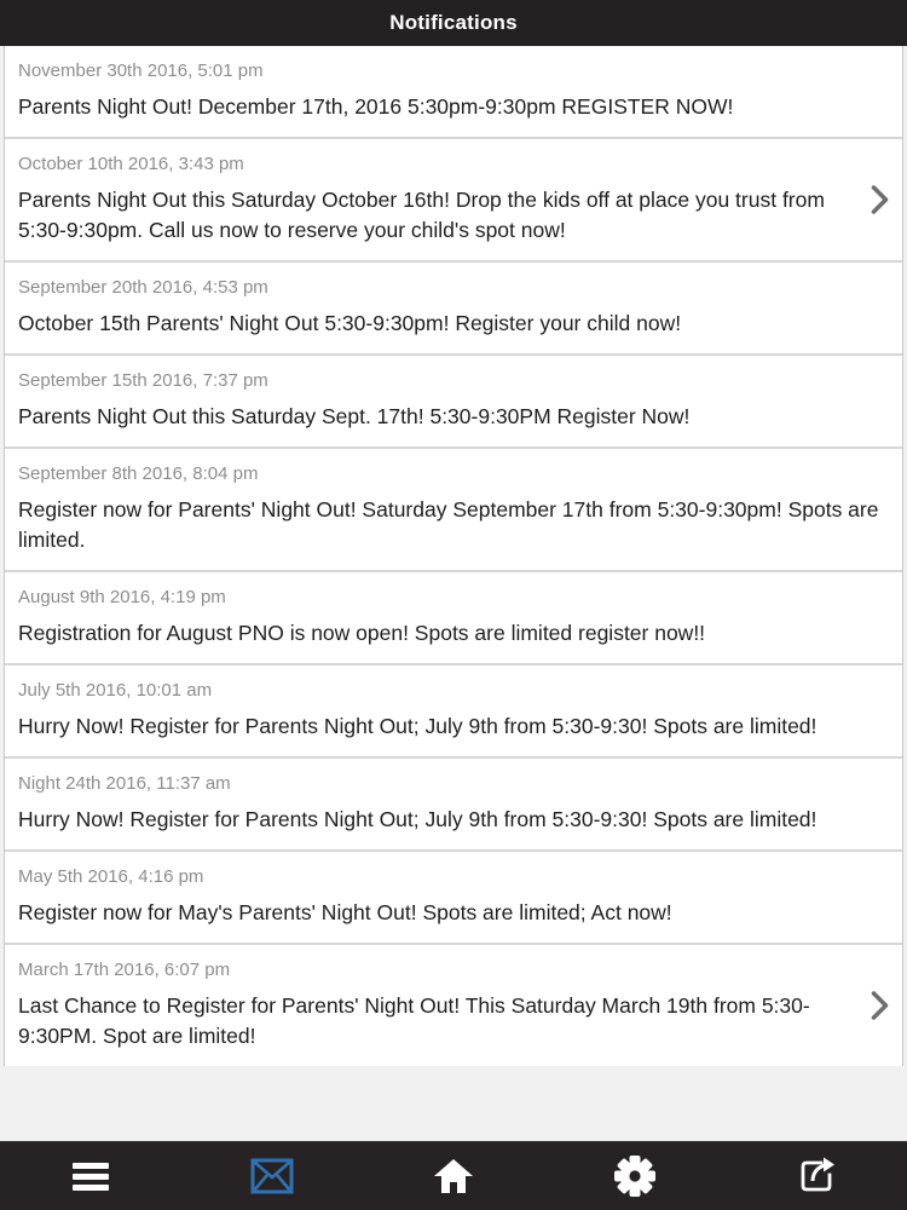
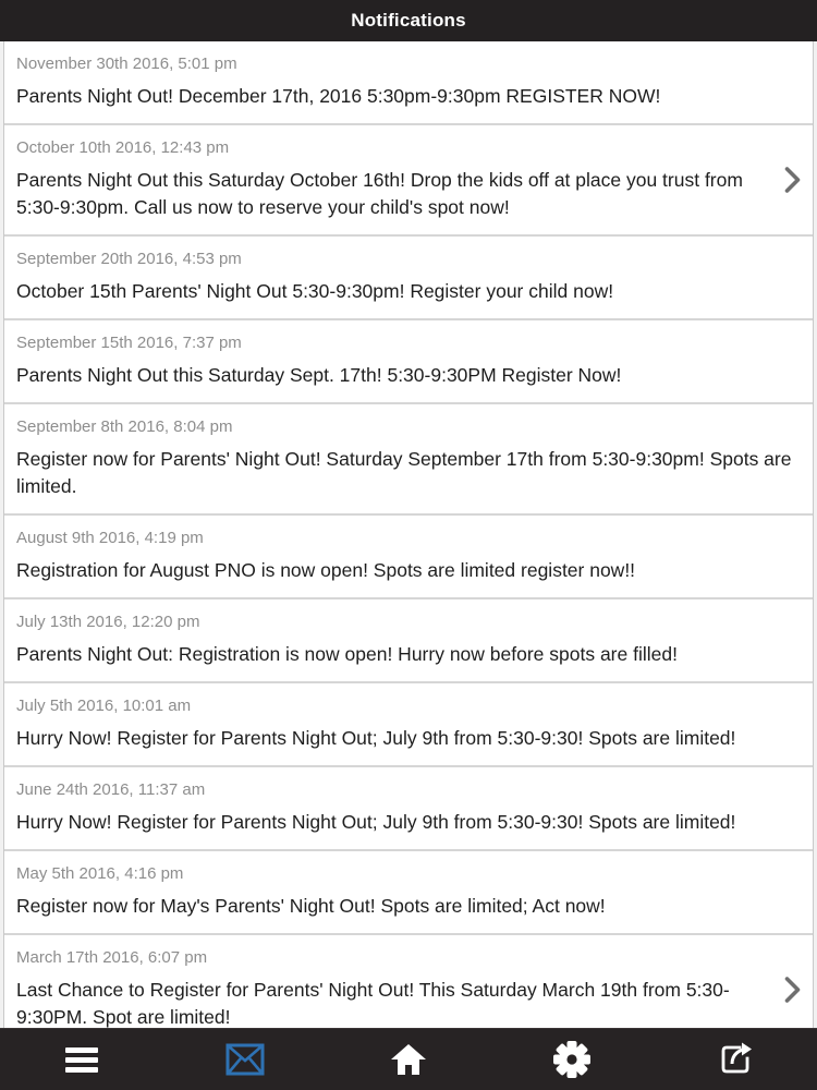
  Notifications
  November 30th 2016, 5:01 pm
  Parents Night Out! December 17th, 2016 5:30pm-9:30pm REGISTER NOW!
- October 10th 2016, 3:43 pm
+ October 10th 2016, 12:43 pm
  Parents Night Out this Saturday October 16th! Drop the kids off at place you trust from 5:30-9:30pm. Call us now to reserve your child's spot now!
  September 20th 2016, 4:53 pm
  October 15th Parents' Night Out 5:30-9:30pm! Register your child now!
  September 15th 2016, 7:37 pm
  Parents Night Out this Saturday Sept. 17th! 5:30-9:30PM Register Now!
  September 8th 2016, 8:04 pm
  Register now for Parents' Night Out! Saturday September 17th from 5:30-9:30pm! Spots are limited.
  August 9th 2016, 4:19 pm
  Registration for August PNO is now open! Spots are limited register now!!
+ July 13th 2016, 12:20 pm
+ Parents Night Out: Registration is now open! Hurry now before spots are filled!
  July 5th 2016, 10:01 am
  Hurry Now! Register for Parents Night Out; July 9th from 5:30-9:30! Spots are limited!
- Night 24th 2016, 11:37 am
+ June 24th 2016, 11:37 am
  Hurry Now! Register for Parents Night Out; July 9th from 5:30-9:30! Spots are limited!
  May 5th 2016, 4:16 pm
  Register now for May's Parents' Night Out! Spots are limited; Act now!
  March 17th 2016, 6:07 pm
  Last Chance to Register for Parents' Night Out! This Saturday March 19th from 5:30-9:30PM. Spot are limited!
